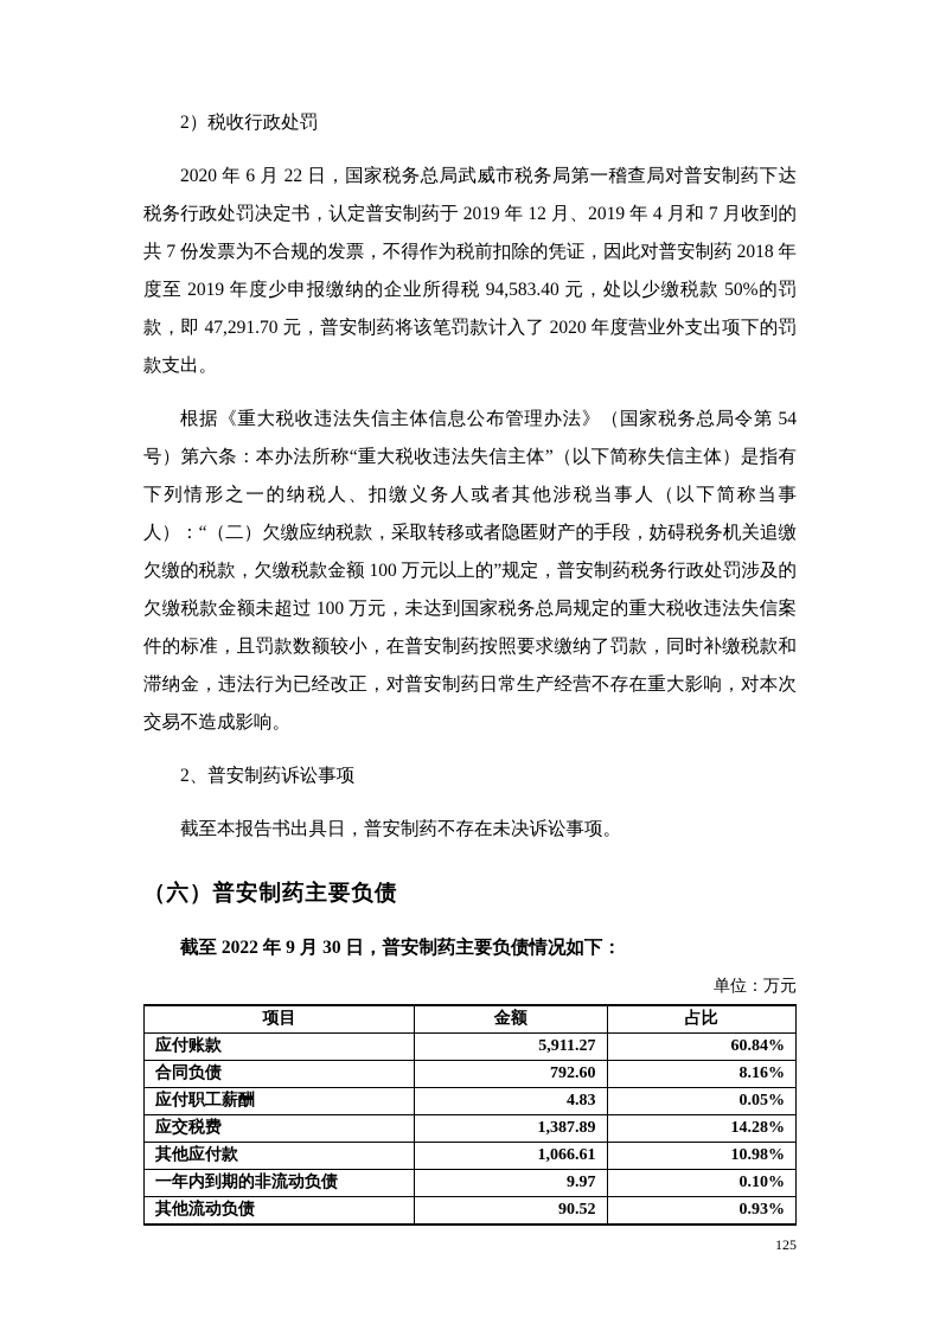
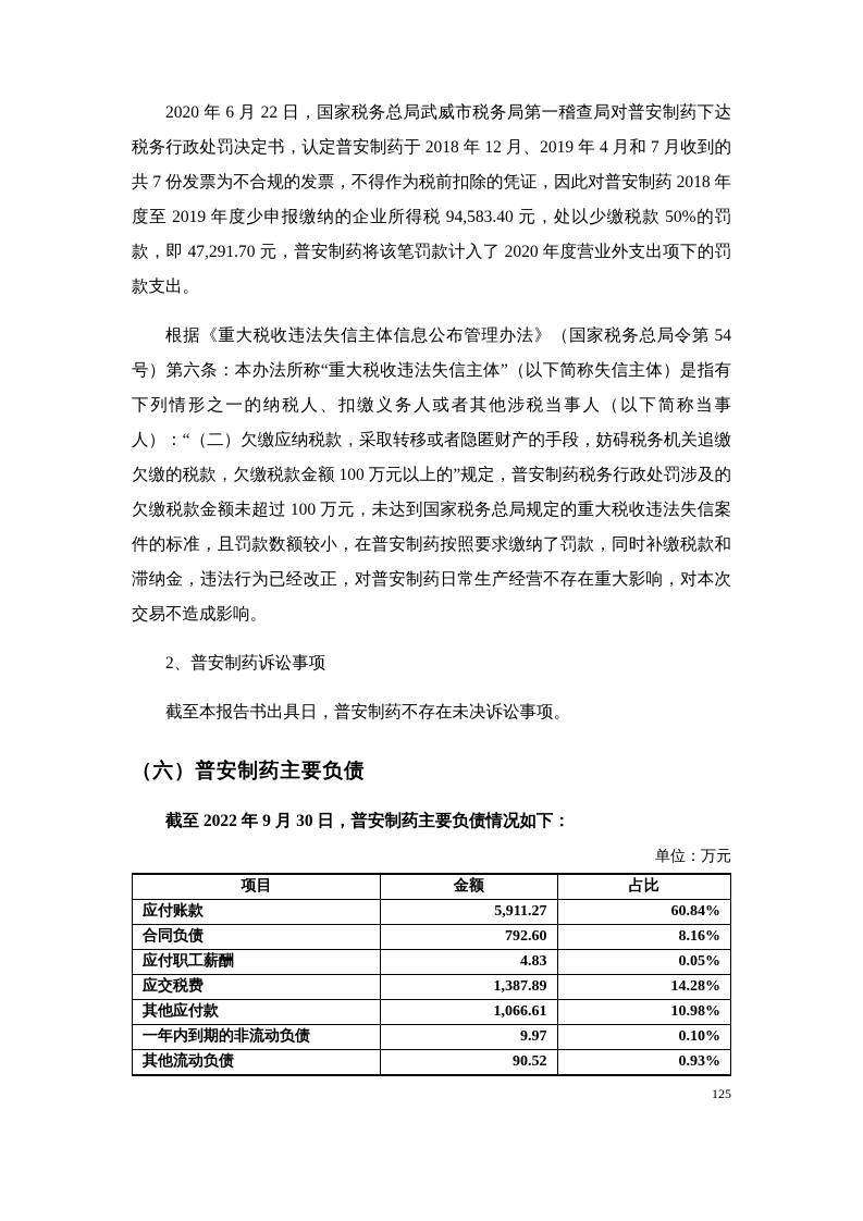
- 2）税收行政处罚
- 2020 年 6 月 22 日，国家税务总局武威市税务局第一稽查局对普安制药下达税务行政处罚决定书，认定普安制药于 2019 年 12 月、2019 年 4 月和 7 月收到的共 7 份发票为不合规的发票，不得作为税前扣除的凭证，因此对普安制药 2018 年度至 2019 年度少申报缴纳的企业所得税 94,583.40 元，处以少缴税款 50%的罚款，即 47,291.70 元，普安制药将该笔罚款计入了 2020 年度营业外支出项下的罚款支出。
+ 2020 年 6 月 22 日，国家税务总局武威市税务局第一稽查局对普安制药下达税务行政处罚决定书，认定普安制药于 2018 年 12 月、2019 年 4 月和 7 月收到的共 7 份发票为不合规的发票，不得作为税前扣除的凭证，因此对普安制药 2018 年度至 2019 年度少申报缴纳的企业所得税 94,583.40 元，处以少缴税款 50%的罚款，即 47,291.70 元，普安制药将该笔罚款计入了 2020 年度营业外支出项下的罚款支出。
  根据《重大税收违法失信主体信息公布管理办法》（国家税务总局令第 54 号）第六条：本办法所称“重大税收违法失信主体”（以下简称失信主体）是指有下列情形之一的纳税人、扣缴义务人或者其他涉税当事人（以下简称当事人）：“（二）欠缴应纳税款，采取转移或者隐匿财产的手段，妨碍税务机关追缴欠缴的税款，欠缴税款金额 100 万元以上的”规定，普安制药税务行政处罚涉及的欠缴税款金额未超过 100 万元，未达到国家税务总局规定的重大税收违法失信案件的标准，且罚款数额较小，在普安制药按照要求缴纳了罚款，同时补缴税款和滞纳金，违法行为已经改正，对普安制药日常生产经营不存在重大影响，对本次交易不造成影响。
  2、普安制药诉讼事项
  截至本报告书出具日，普安制药不存在未决诉讼事项。
  （六）普安制药主要负债
  截至 2022 年 9 月 30 日，普安制药主要负债情况如下：
  单位：万元
  项目	金额	占比
  应付账款	5,911.27	60.84%
  合同负债	792.60	8.16%
  应付职工薪酬	4.83	0.05%
  应交税费	1,387.89	14.28%
  其他应付款	1,066.61	10.98%
  一年内到期的非流动负债	9.97	0.10%
  其他流动负债	90.52	0.93%
  125
